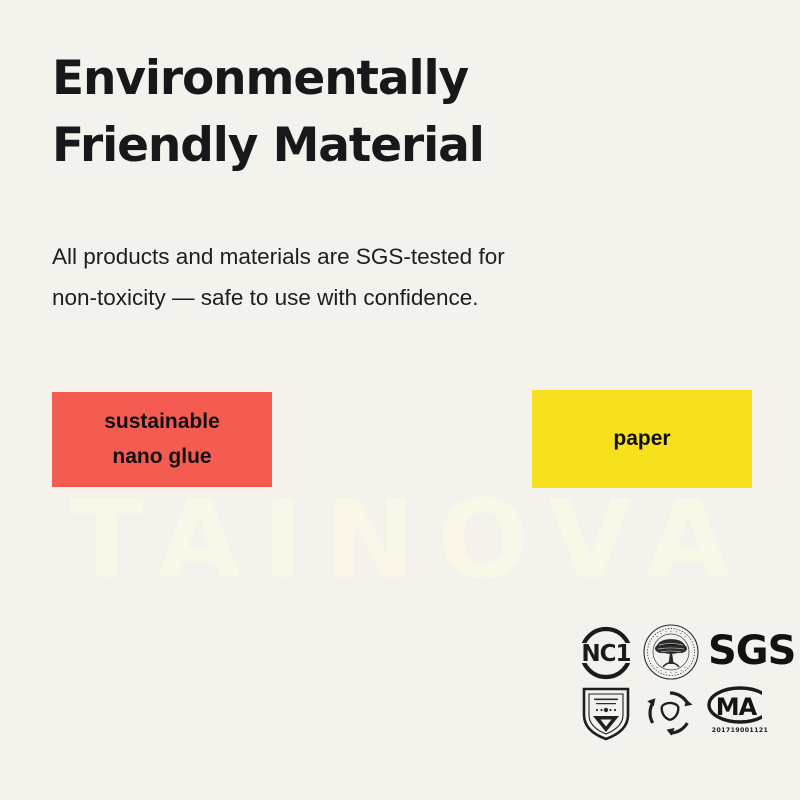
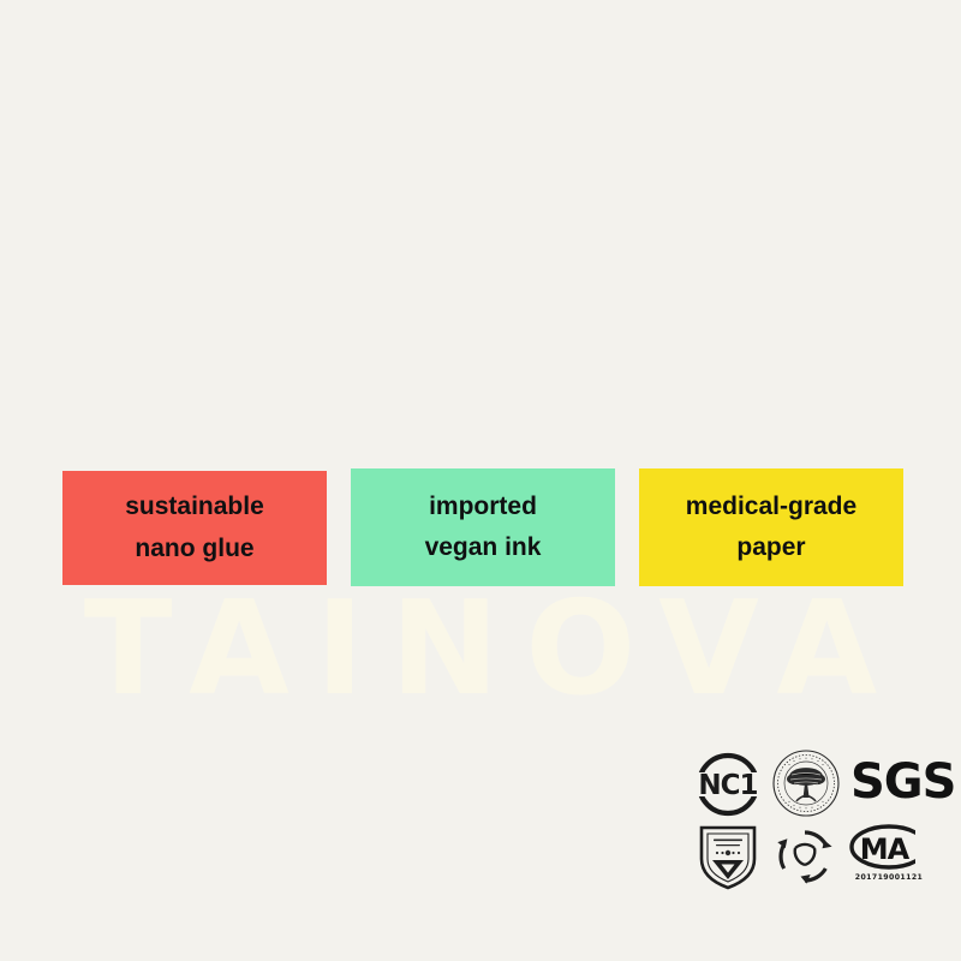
  TAINOVA
- Environmentally
- Friendly Material
- All products and materials are SGS-tested for
- non-toxicity — safe to use with confidence.
  sustainable
  nano glue
+ imported
+ vegan ink
+ medical-grade
  paper
  NC1
  SGS
  MA
